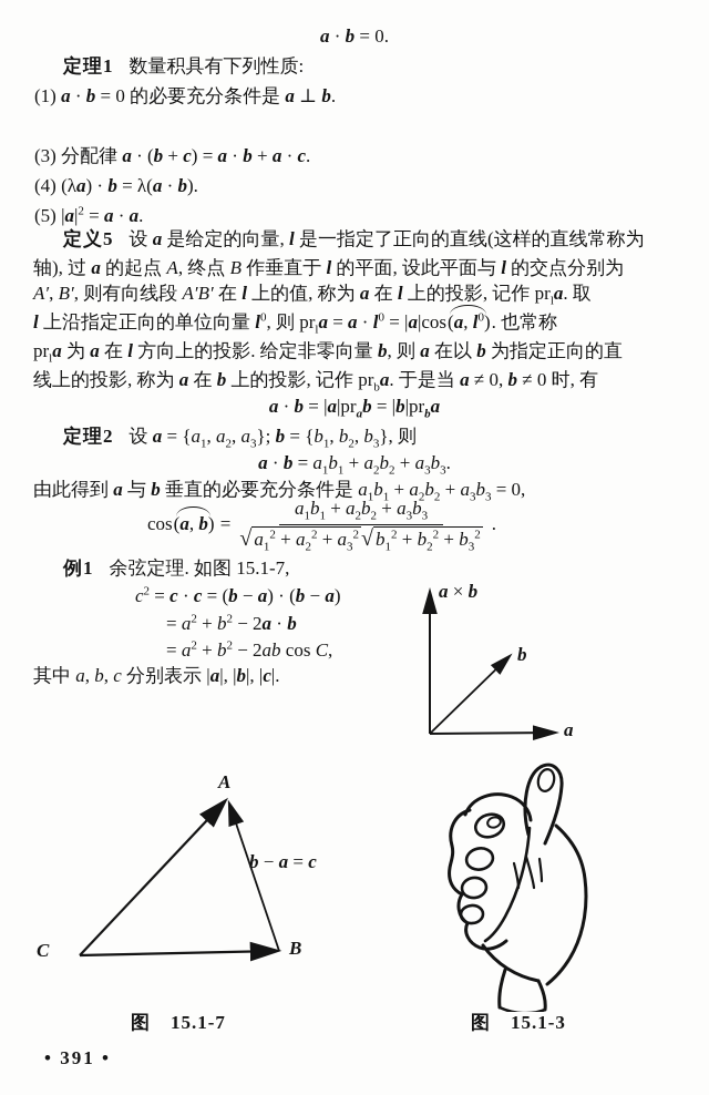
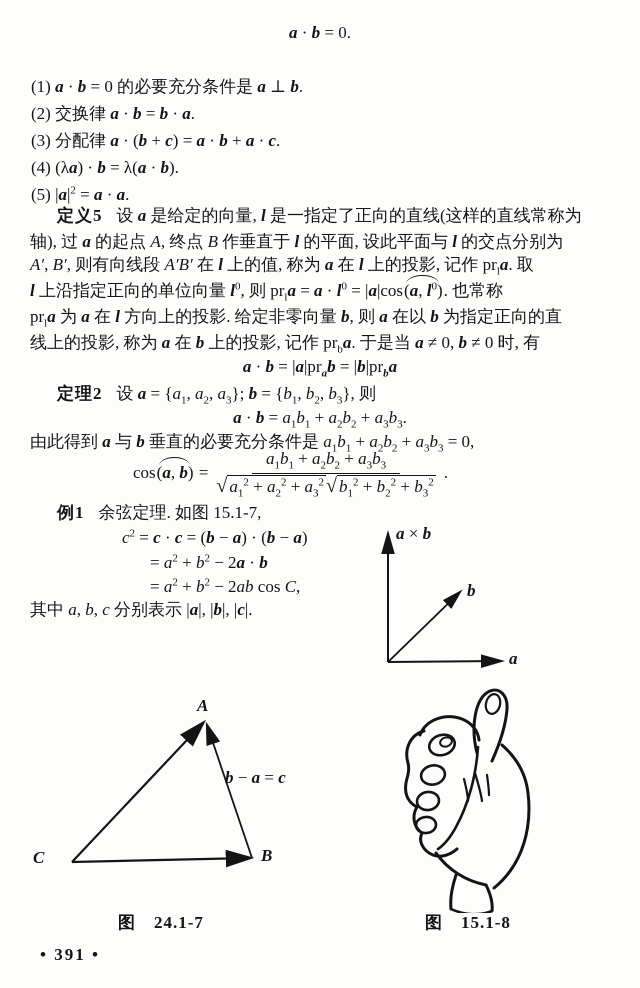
  a · b = 0.
- 定理1 数量积具有下列性质:
  (1) a · b = 0 的必要充分条件是 a ⊥ b.
+ (2) 交换律 a · b = b · a.
  (3) 分配律 a · (b + c) = a · b + a · c.
  (4) (λa) · b = λ(a · b).
  (5) |a|2 = a · a.
  定义5 设 a 是给定的向量, l 是一指定了正向的直线(这样的直线常称为
  轴), 过 a 的起点 A, 终点 B 作垂直于 l 的平面, 设此平面与 l 的交点分别为
  A′, B′, 则有向线段 A′B′ 在 l 上的值, 称为 a 在 l 上的投影, 记作 prla. 取
  l 上沿指定正向的单位向量 l0, 则 prla = a · l0 = |a|cos(a, l0). 也常称
  prla 为 a 在 l 方向上的投影. 给定非零向量 b, 则 a 在以 b 为指定正向的直
  线上的投影, 称为 a 在 b 上的投影, 记作 prba. 于是当 a ≠ 0, b ≠ 0 时, 有
  a · b = |a|prab = |b|prba
  定理2 设 a = {a1, a2, a3}; b = {b1, b2, b3}, 则
  a · b = a1b1 + a2b2 + a3b3.
  由此得到 a 与 b 垂直的必要充分条件是 a1b1 + a2b2 + a3b3 = 0,
  cos(a, b) =
  a1b1 + a2b2 + a3b3
  √
  a12 + a22 + a32
  √
  b12 + b22 + b32
  .
  例1 余弦定理. 如图 15.1-7,
  c2 = c · c = (b − a) · (b − a)
  = a2 + b2 − 2a · b
  = a2 + b2 − 2ab cos C,
  其中 a, b, c 分别表示 |a|, |b|, |c|.
  a × b
  b
  a
  A
  B
  C
  b − a = c
- 图 15.1-7
+ 图 24.1-7
- 图 15.1-3
+ 图 15.1-8
  • 391 •
